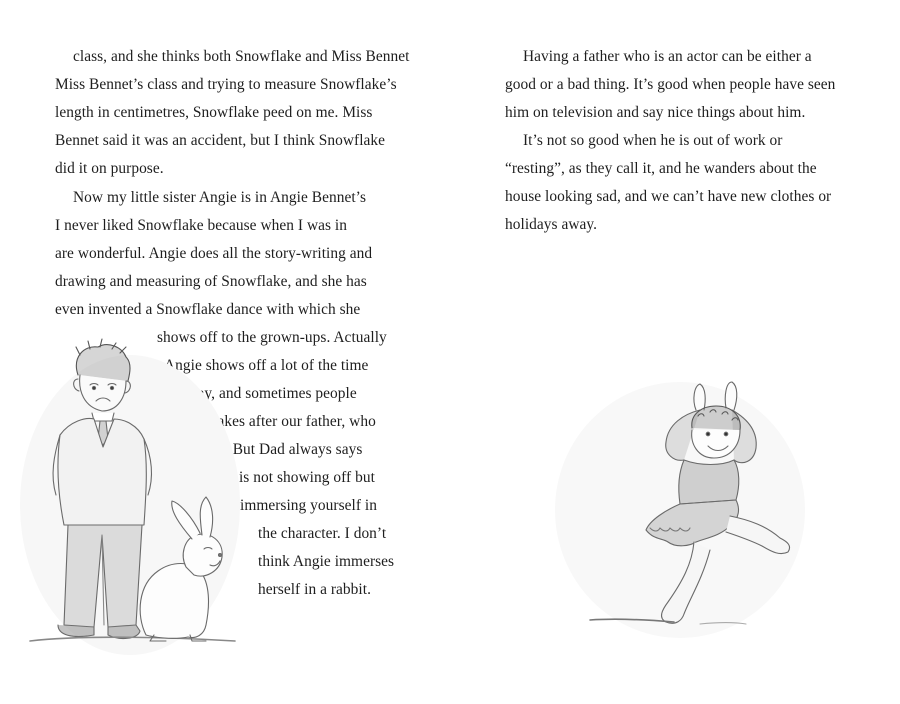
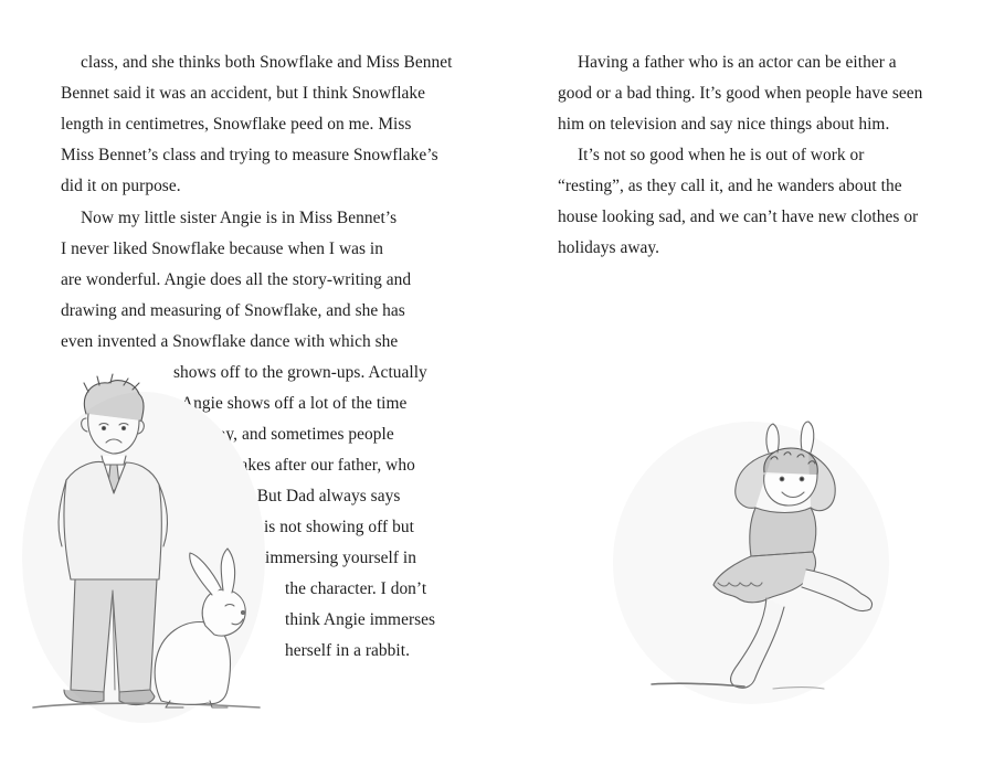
  class, and she thinks both Snowflake and Miss Bennet
- Miss Bennet’s class and trying to measure Snowflake’s
+ Bennet said it was an accident, but I think Snowflake
  length in centimetres, Snowflake peed on me. Miss
- Bennet said it was an accident, but I think Snowflake
+ Miss Bennet’s class and trying to measure Snowflake’s
  did it on purpose.
- Now my little sister Angie is in Angie Bennet’s
+ Now my little sister Angie is in Miss Bennet’s
  I never liked Snowflake because when I was in
  are wonderful. Angie does all the story-writing and
  drawing and measuring of Snowflake, and she has
  even invented a Snowflake dance with which she
  shows off to the grown-ups. Actually
  ngie shows off a lot of the time
  y, and sometimes people
  kes after our father, who
  immersing yourself in
  the character. I don’t
  think Angie immerses
  herself in a rabbit.
  Having a father who is an actor can be either a
  good or a bad thing. It’s good when people have seen
  him on television and say nice things about him.
  It’s not so good when he is out of work or
  “resting”, as they call it, and he wanders about the
  house looking sad, and we can’t have new clothes or
  holidays away.
